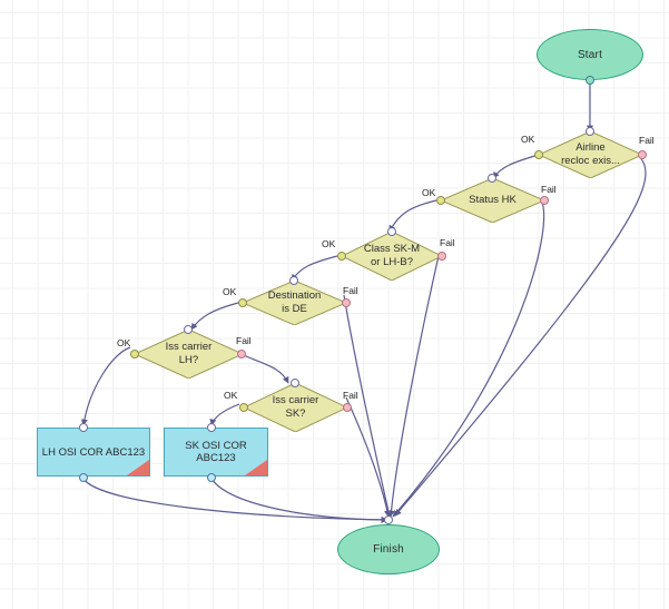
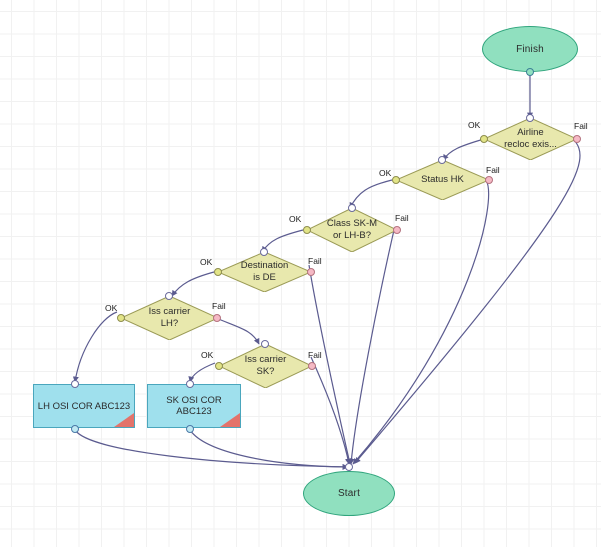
- Start
+ Finish
  Airline
  recloc exis...
  OK
  Fail
  Status HK
  OK
  Fail
  Class SK-M
  or LH-B?
  OK
  Fail
  Destination
  is DE
  OK
  Fail
  Iss carrier
  LH?
  OK
  Fail
  Iss carrier
  SK?
  OK
  Fail
  LH OSI COR ABC123
  SK OSI COR ABC123
- Finish
+ Start
